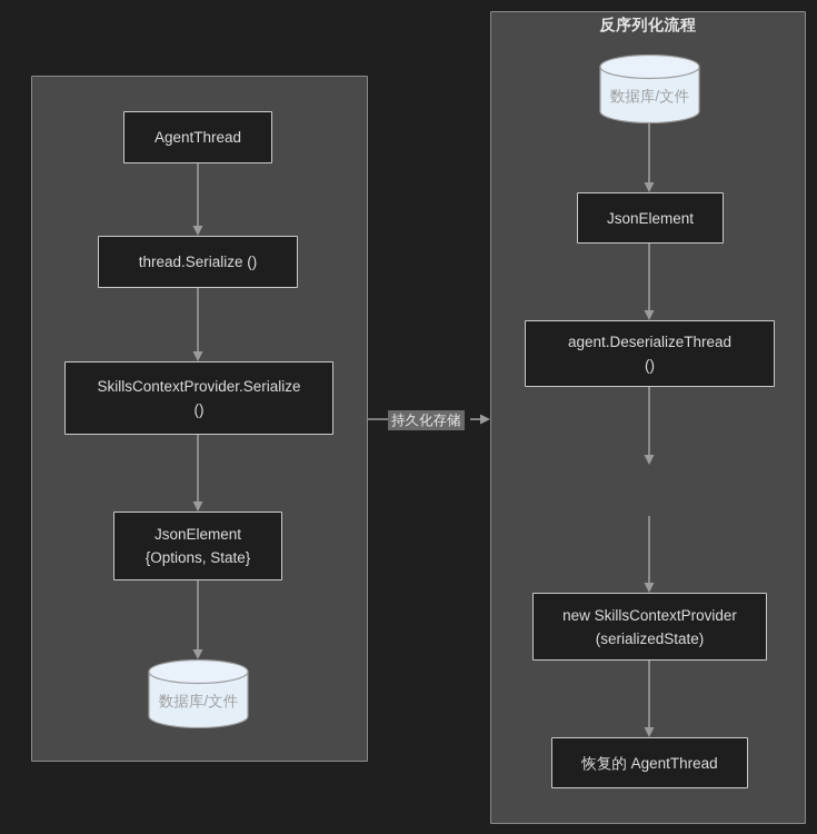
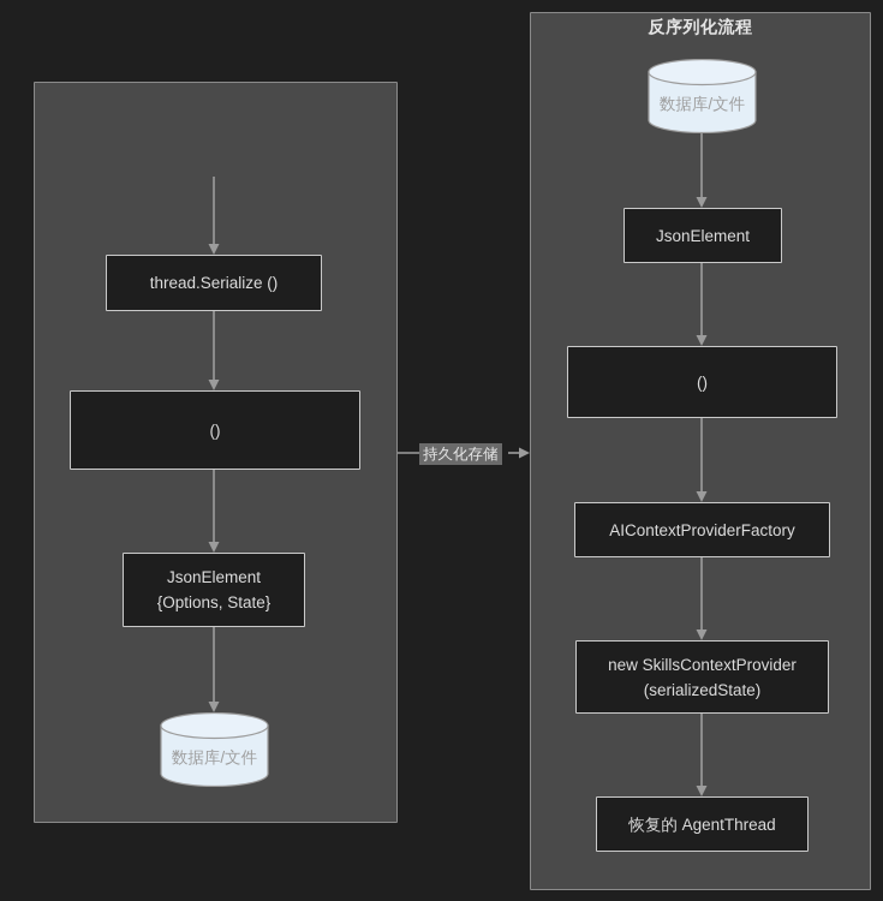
  反序列化流程
  持久化存储
- AgentThread
  thread.Serialize ()
- SkillsContextProvider.Serialize
  ()
  JsonElement
  {Options, State}
  数据库/文件
  数据库/文件
  JsonElement
- agent.DeserializeThread
  ()
+ AIContextProviderFactory
  new SkillsContextProvider
  (serializedState)
  恢复的 AgentThread
